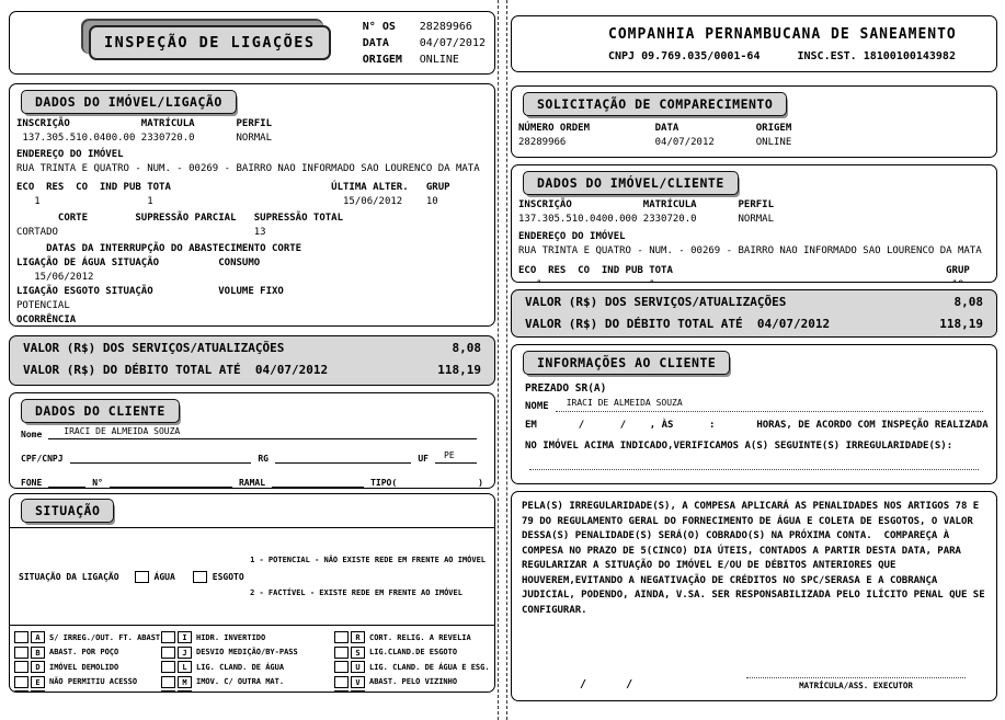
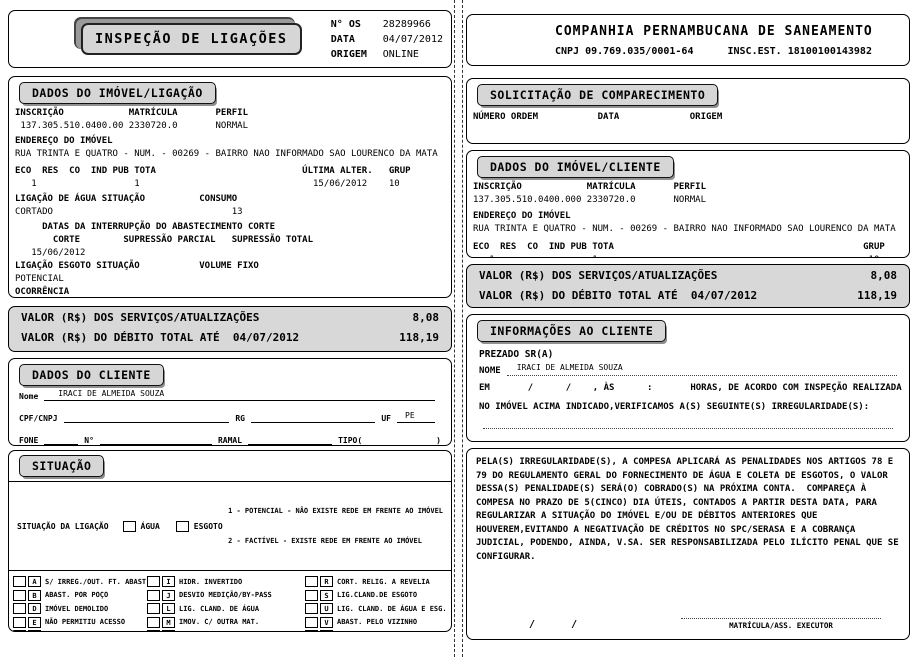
  INSPEÇÃO DE LIGAÇÕES
  N° OS
  28289966
  DATA
  04/07/2012
  ORIGEM
  ONLINE
  DADOS DO IMÓVEL/LIGAÇÃO
  INSCRIÇÃO MATRÍCULA PERFIL
  137.305.510.0400.00 2330720.0 NORMAL
  ENDEREÇO DO IMÓVEL
  RUA TRINTA E QUATRO - NUM. - 00269 - BAIRRO NAO INFORMADO SAO LOURENCO DA MATA
  ECO RES CO IND PUB TOTA ÚLTIMA ALTER. GRUP
  1 1 15/06/2012 10
- CORTE SUPRESSÃO PARCIAL SUPRESSÃO TOTAL
+ LIGAÇÃO DE ÁGUA SITUAÇÃO CONSUMO
  CORTADO 13
  DATAS DA INTERRUPÇÃO DO ABASTECIMENTO CORTE
- LIGAÇÃO DE ÁGUA SITUAÇÃO CONSUMO
+ CORTE SUPRESSÃO PARCIAL SUPRESSÃO TOTAL
  15/06/2012
  LIGAÇÃO ESGOTO SITUAÇÃO VOLUME FIXO
  POTENCIAL
  OCORRÊNCIA
  VALOR (R$) DOS SERVIÇOS/ATUALIZAÇÕES
  8,08
  VALOR (R$) DO DÉBITO TOTAL ATÉ 04/07/2012
  118,19
  DADOS DO CLIENTE
  Nome
  IRACI DE ALMEIDA SOUZA
  CPF/CNPJ
  RG
  UF
  PE
  FONE
  N°
  RAMAL
  TIPO(
  )
  SITUAÇÃO
  SITUAÇÃO DA LIGAÇÃO
  ÁGUA
  ESGOTO
  1 - POTENCIAL - NÃO EXISTE REDE EM FRENTE AO IMÓVEL
  2 - FACTÍVEL - EXISTE REDE EM FRENTE AO IMÓVEL
  A
  S/ IRREG./OUT. FT. ABAST
  B
  ABAST. POR POÇO
  D
  IMÓVEL DEMOLIDO
  E
  NÃO PERMITIU ACESSO
  I
  HIDR. INVERTIDO
  J
  DESVIO MEDIÇÃO/BY-PASS
  L
  LIG. CLAND. DE ÁGUA
  M
  IMOV. C/ OUTRA MAT.
  R
  CORT. RELIG. A REVELIA
  S
  LIG.CLAND.DE ESGOTO
  U
  LIG. CLAND. DE ÁGUA E ESG.
  V
  ABAST. PELO VIZINHO
  COMPANHIA PERNAMBUCANA DE SANEAMENTO
  CNPJ 09.769.035/0001-64
  INSC.EST. 18100100143982
  SOLICITAÇÃO DE COMPARECIMENTO
  NÚMERO ORDEM DATA ORIGEM
- 28289966 04/07/2012 ONLINE
  DADOS DO IMÓVEL/CLIENTE
  INSCRIÇÃO MATRÍCULA PERFIL
  137.305.510.0400.000 2330720.0 NORMAL
  ENDEREÇO DO IMÓVEL
  RUA TRINTA E QUATRO - NUM. - 00269 - BAIRRO NAO INFORMADO SAO LOURENCO DA MATA
  ECO RES CO IND PUB TOTA GRUP
  VALOR (R$) DOS SERVIÇOS/ATUALIZAÇÕES
  8,08
  VALOR (R$) DO DÉBITO TOTAL ATÉ 04/07/2012
  118,19
  INFORMAÇÕES AO CLIENTE
  PREZADO SR(A)
  NOME
  IRACI DE ALMEIDA SOUZA
  EM / / , ÀS : HORAS, DE ACORDO COM INSPEÇÃO REALIZADA
  NO IMÓVEL ACIMA INDICADO,VERIFICAMOS A(S) SEGUINTE(S) IRREGULARIDADE(S):
  PELA(S) IRREGULARIDADE(S), A COMPESA APLICARÁ AS PENALIDADES NOS ARTIGOS 78 E 79 DO REGULAMENTO GERAL DO FORNECIMENTO DE ÁGUA E COLETA DE ESGOTOS, O VALOR DESSA(S) PENALIDADE(S) SERÁ(O) COBRADO(S) NA PRÓXIMA CONTA. COMPAREÇA À COMPESA NO PRAZO DE 5(CINCO) DIA ÚTEIS, CONTADOS A PARTIR DESTA DATA, PARA REGULARIZAR A SITUAÇÃO DO IMÓVEL E/OU DE DÉBITOS ANTERIORES QUE HOUVEREM,EVITANDO A NEGATIVAÇÃO DE CRÉDITOS NO SPC/SERASA E A COBRANÇA JUDICIAL, PODENDO, AINDA, V.SA. SER RESPONSABILIZADA PELO ILÍCITO PENAL QUE SE CONFIGURAR.
  / /
  MATRÍCULA/ASS. EXECUTOR
